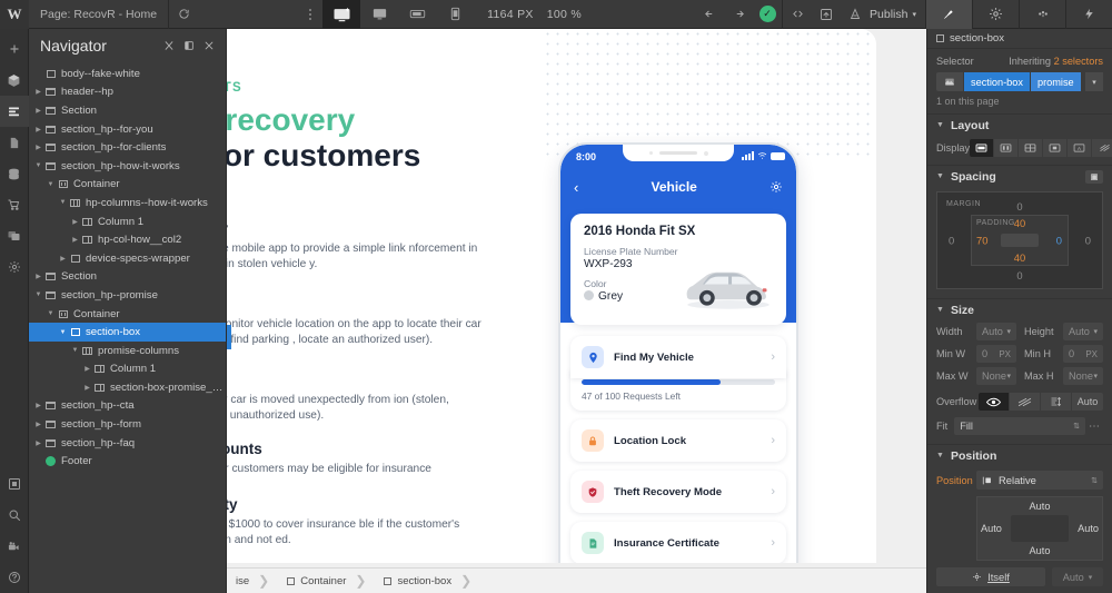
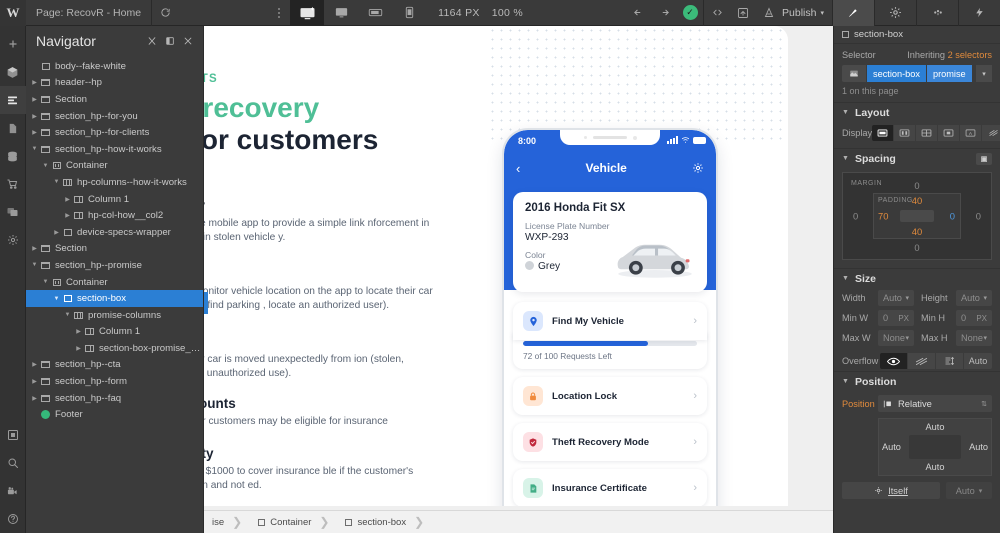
  W
  Page: RecovR - Home
  1164 PX
  100 %
  ✓
  Publish
  or customers
  nitor vehicle location on the app to locate their car find parking , locate an authorized user).
  8:00
  ‹
  Vehicle
  2016 Honda Fit SX
  License Plate Number
  WXP-293
  Color
  Grey
  Find My Vehicle
  ›
- 47 of 100 Requests Left
+ 72 of 100 Requests Left
  Location Lock
  ›
  Theft Recovery Mode
  ›
  Insurance Certificate
  ›
  ise
  ❯
  Container
  ❯
  section-box
  ❯
  Navigator
  body--fake-white
  header--hp
  Section
  section_hp--for-you
  section_hp--for-clients
  section_hp--how-it-works
  Container
  hp-columns--how-it-works
  Column 1
  hp-col-how__col2
  device-specs-wrapper
  Section
  section_hp--promise
  Container
  section-box
  promise-columns
  Column 1
  section-box-promise__c
  section_hp--cta
  section_hp--form
  section_hp--faq
  Footer
  section-box
  Selector
  Inheriting 2 selectors
  section-box
  promise
  1 on this page
  Layout
  Display
  Spacing
  0
  0
  0
  0
  40
  40
  70
  0
  Size
  Width
  Auto
  Height
  Auto
  Min W
  0
  PX
  Min H
  0
  PX
  Max W
  None
  Max H
  None
  Overflow
  Auto
- Fit
- Fill
- ⋯
  Position
  Position
  Relative
  Auto
  Auto
  Auto
  Auto
  Itself
  Auto
